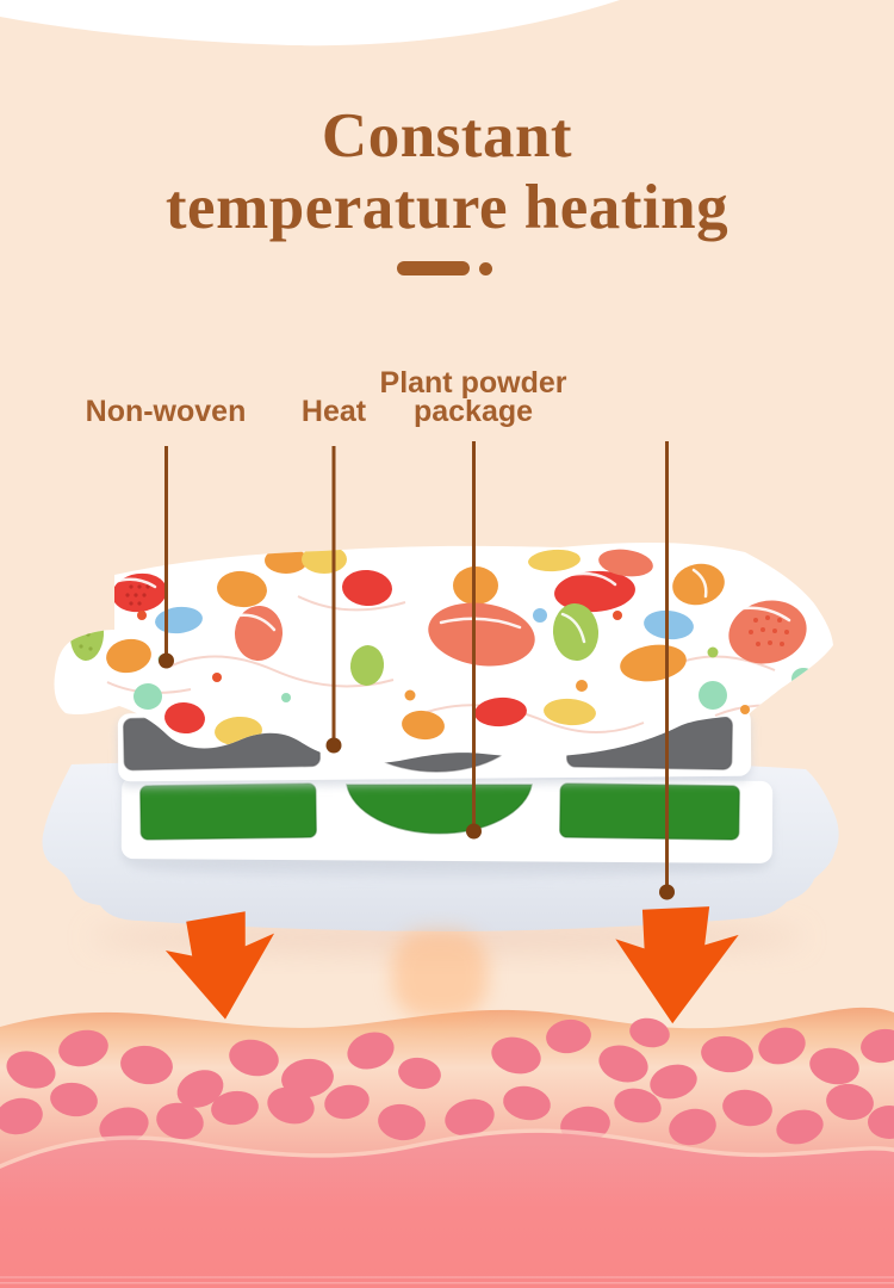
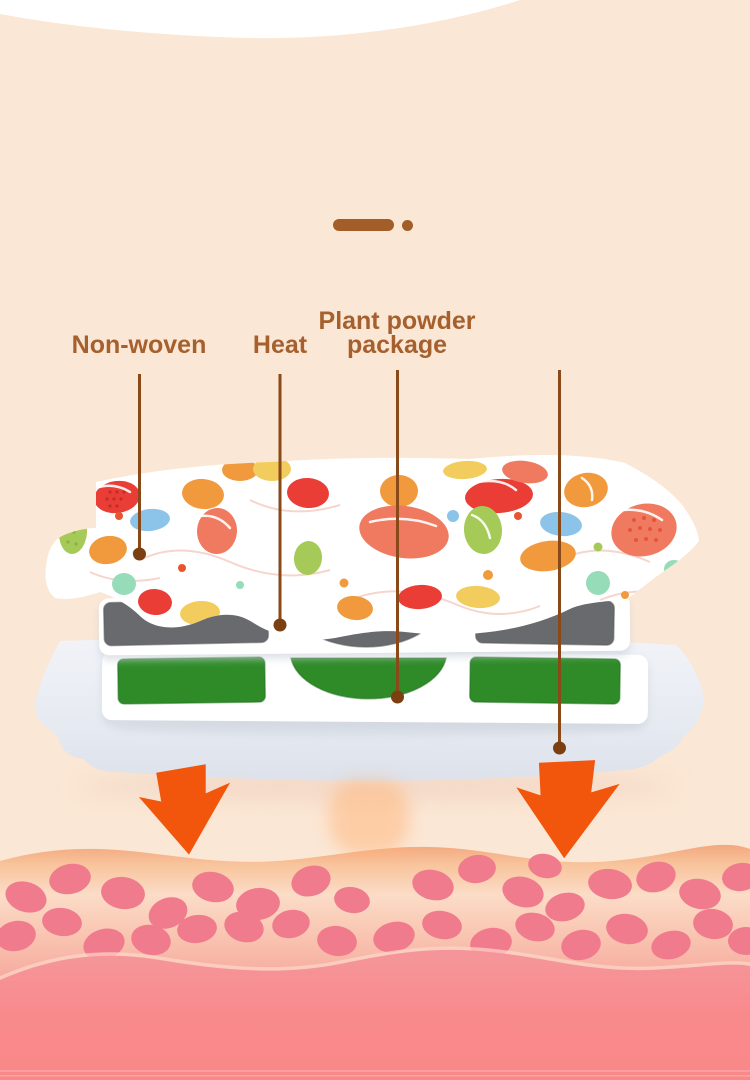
- Constant
- temperature heating
  Non-woven
  Heat
  Plant powder
  package
